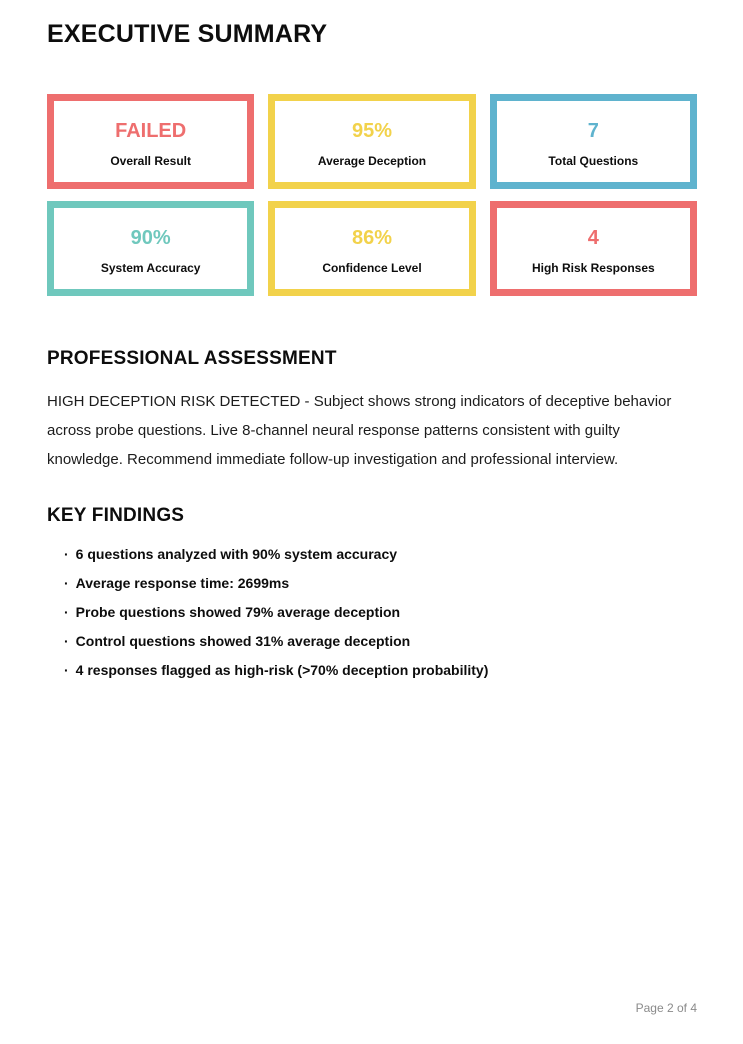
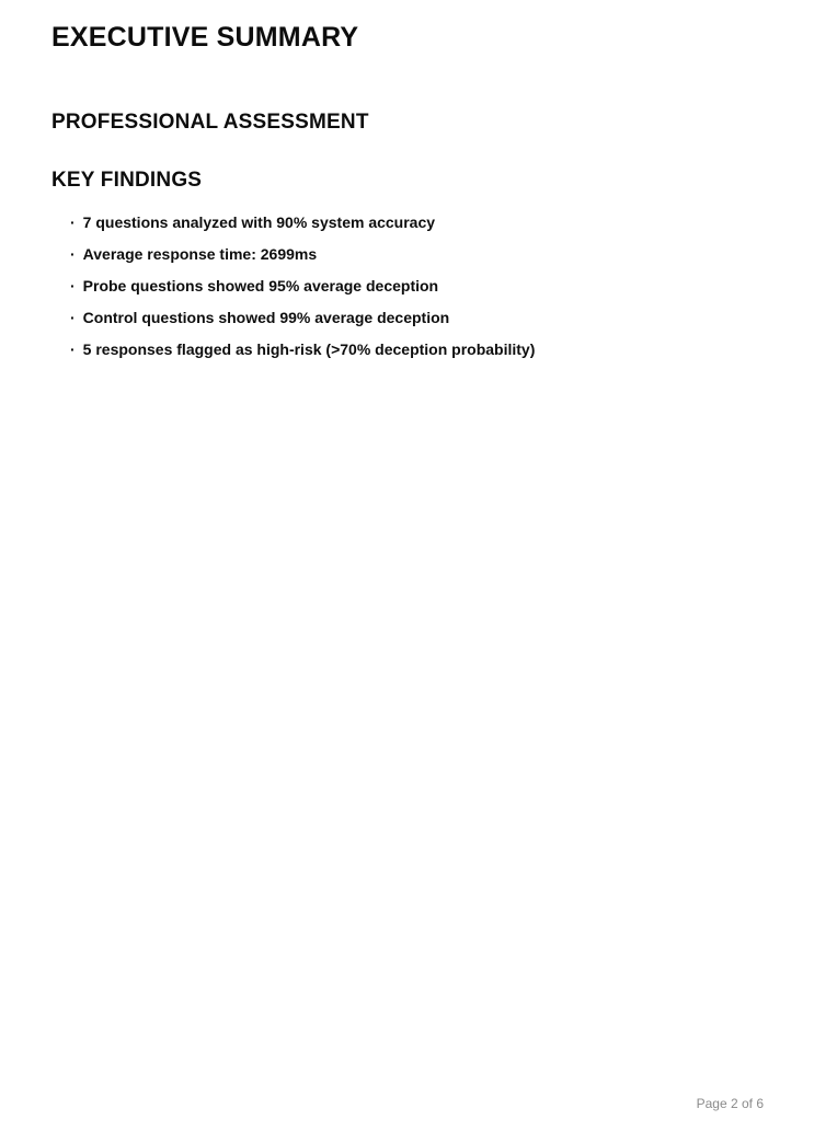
  EXECUTIVE SUMMARY
- FAILED
- Overall Result
- 95%
- Average Deception
- 7
- Total Questions
- 90%
- System Accuracy
- 86%
- Confidence Level
- 4
- High Risk Responses
  PROFESSIONAL ASSESSMENT
- HIGH DECEPTION RISK DETECTED - Subject shows strong indicators of deceptive behavior across probe questions. Live 8-channel neural response patterns consistent with guilty knowledge. Recommend immediate follow-up investigation and professional interview.
  KEY FINDINGS
  ·
- 6 questions analyzed with 90% system accuracy
+ 7 questions analyzed with 90% system accuracy
  ·
  Average response time: 2699ms
  ·
- Probe questions showed 79% average deception
+ Probe questions showed 95% average deception
  ·
- Control questions showed 31% average deception
+ Control questions showed 99% average deception
  ·
- 4 responses flagged as high-risk (>70% deception probability)
+ 5 responses flagged as high-risk (>70% deception probability)
- Page 2 of 4
+ Page 2 of 6
